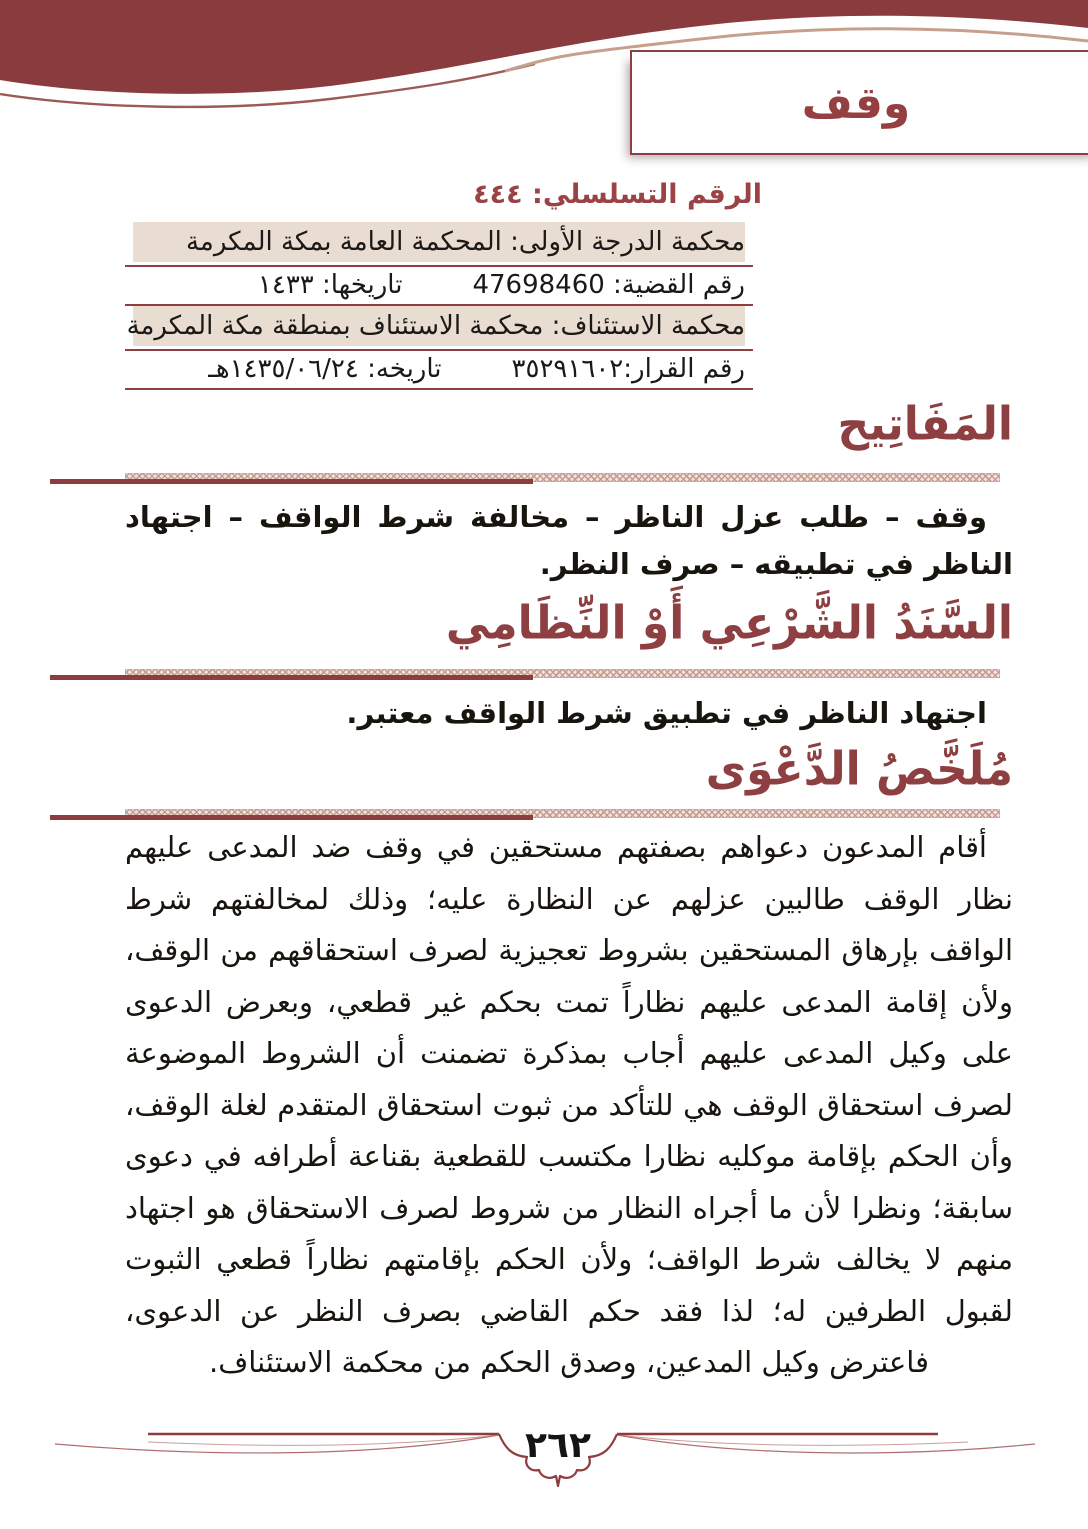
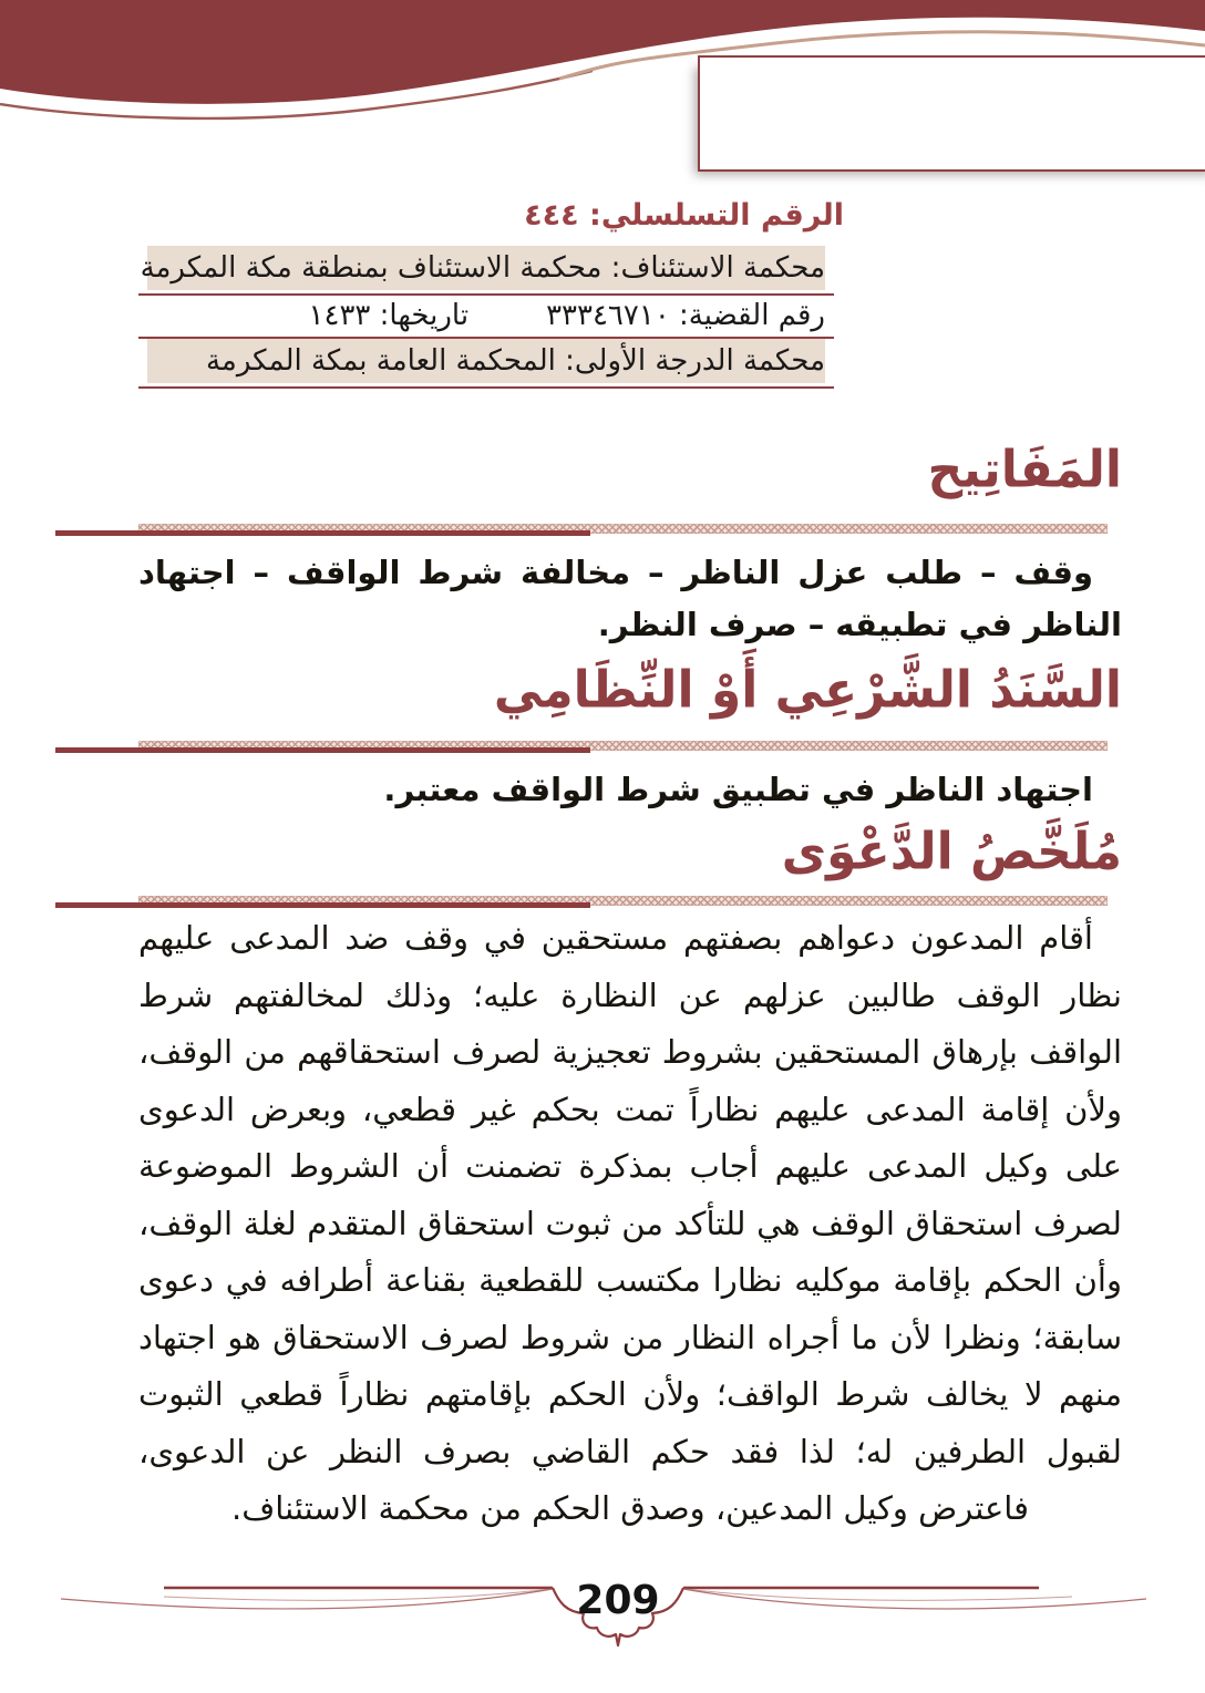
- وقف
  الرقم التسلسلي: ٤٤٤
- محكمة الدرجة الأولى: المحكمة العامة بمكة المكرمة
+ محكمة الاستئناف: محكمة الاستئناف بمنطقة مكة المكرمة
- رقم القضية: 47698460
+ رقم القضية: ٣٣٣٤٦٧١٠
  تاريخها: ١٤٣٣
- محكمة الاستئناف: محكمة الاستئناف بمنطقة مكة المكرمة
+ محكمة الدرجة الأولى: المحكمة العامة بمكة المكرمة
- رقم القرار:٣٥٢٩١٦٠٢
- تاريخه: ١٤٣٥/٠٦/٢٤هـ
  المَفَاتِيح
  وقف – طلب عزل الناظر – مخالفة شرط الواقف – اجتهاد الناظر في تطبيقه – صرف النظر.
  السَّنَدُ الشَّرْعِي أَوْ النِّظَامِي
  اجتهاد الناظر في تطبيق شرط الواقف معتبر.
  مُلَخَّصُ الدَّعْوَى
  أقام المدعون دعواهم بصفتهم مستحقين في وقف ضد المدعى عليهم نظار الوقف طالبين عزلهم عن النظارة عليه؛ وذلك لمخالفتهم شرط الواقف بإرهاق المستحقين بشروط تعجيزية لصرف استحقاقهم من الوقف، ولأن إقامة المدعى عليهم نظاراً تمت بحكم غير قطعي، وبعرض الدعوى على وكيل المدعى عليهم أجاب بمذكرة تضمنت أن الشروط الموضوعة لصرف استحقاق الوقف هي للتأكد من ثبوت استحقاق المتقدم لغلة الوقف، وأن الحكم بإقامة موكليه نظارا مكتسب للقطعية بقناعة أطرافه في دعوى سابقة؛ ونظرا لأن ما أجراه النظار من شروط لصرف الاستحقاق هو اجتهاد منهم لا يخالف شرط الواقف؛ ولأن الحكم بإقامتهم نظاراً قطعي الثبوت لقبول الطرفين له؛ لذا فقد حكم القاضي بصرف النظر عن الدعوى، فاعترض وكيل المدعين، وصدق الحكم من محكمة الاستئناف.
- ٢٦٢
+ 209
